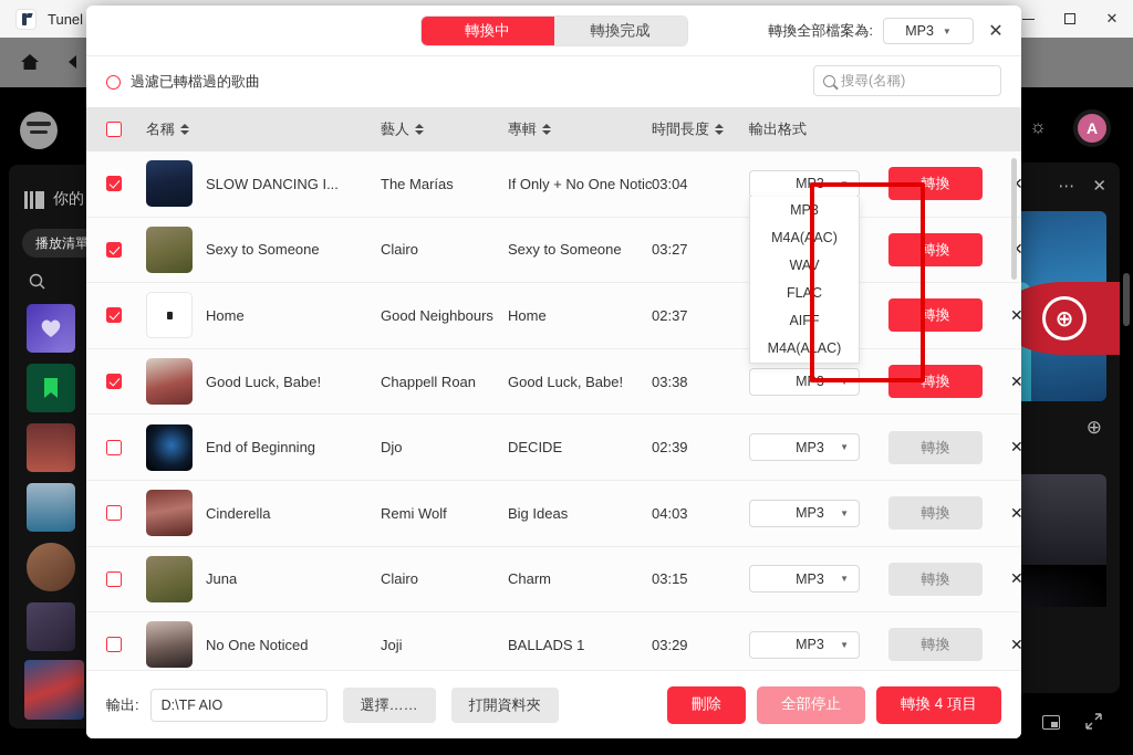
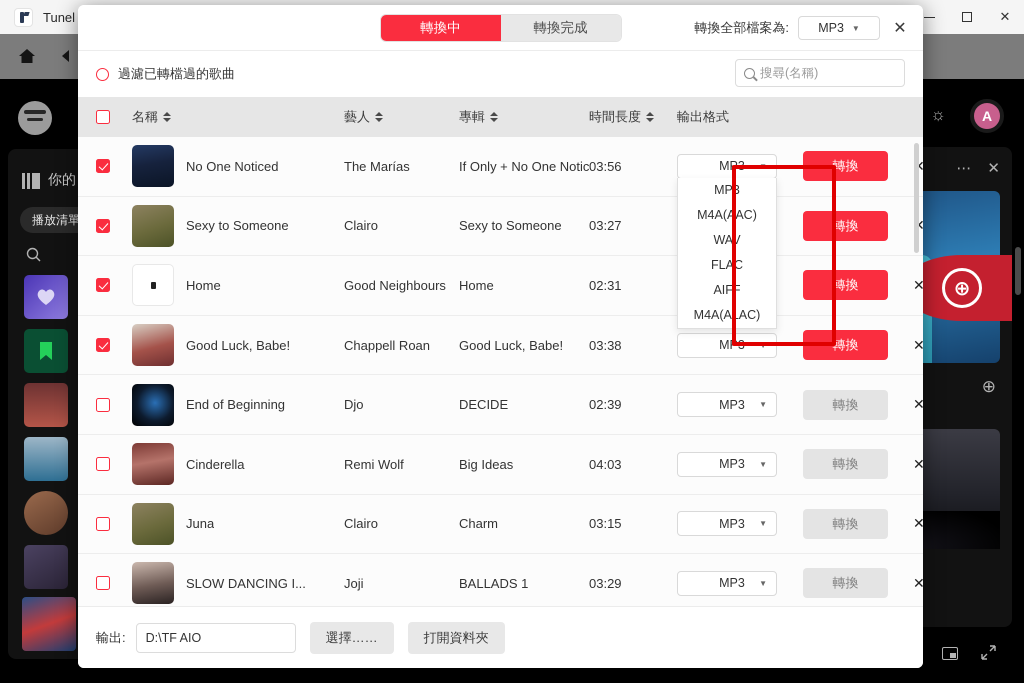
  Tunel
  ✕
  ☼
  A
  你的
  播放清單
  ⋯
  ✕
  ⊕
  ⊕
  轉換中
  轉換完成
  轉換全部檔案為:
  MP3
  ▼
  ✕
  過濾已轉檔過的歌曲
  搜尋(名稱)
  名稱
  藝人
  專輯
  時間長度
  輸出格式
- SLOW DANCING I...
+ No One Noticed
  The Marías
  If Only + No One Notic
- 03:04
+ 03:56
  MP3
  ▼
  MP3
  M4A(AAC)
  WAV
  FLAC
  AIFF
  M4A(ALAC)
  轉換
  Sexy to Someone
  Clairo
  Sexy to Someone
  03:27
  轉換
  Home
  Good Neighbours
  Home
- 02:37
+ 02:31
  轉換
  ✕
  Good Luck, Babe!
  Chappell Roan
  Good Luck, Babe!
  03:38
  MP3
  ▼
  轉換
  ✕
  End of Beginning
  Djo
  DECIDE
  02:39
  MP3
  ▼
  轉換
  ✕
  Cinderella
  Remi Wolf
  Big Ideas
  04:03
  MP3
  ▼
  轉換
  ✕
  Juna
  Clairo
  Charm
  03:15
  MP3
  ▼
  轉換
  ✕
- No One Noticed
+ SLOW DANCING I...
  Joji
  BALLADS 1
  03:29
  MP3
  ▼
  轉換
  ✕
  輸出:
  D:\TF AIO
  選擇……
  打開資料夾
- 刪除
- 全部停止
- 轉換 4 項目
